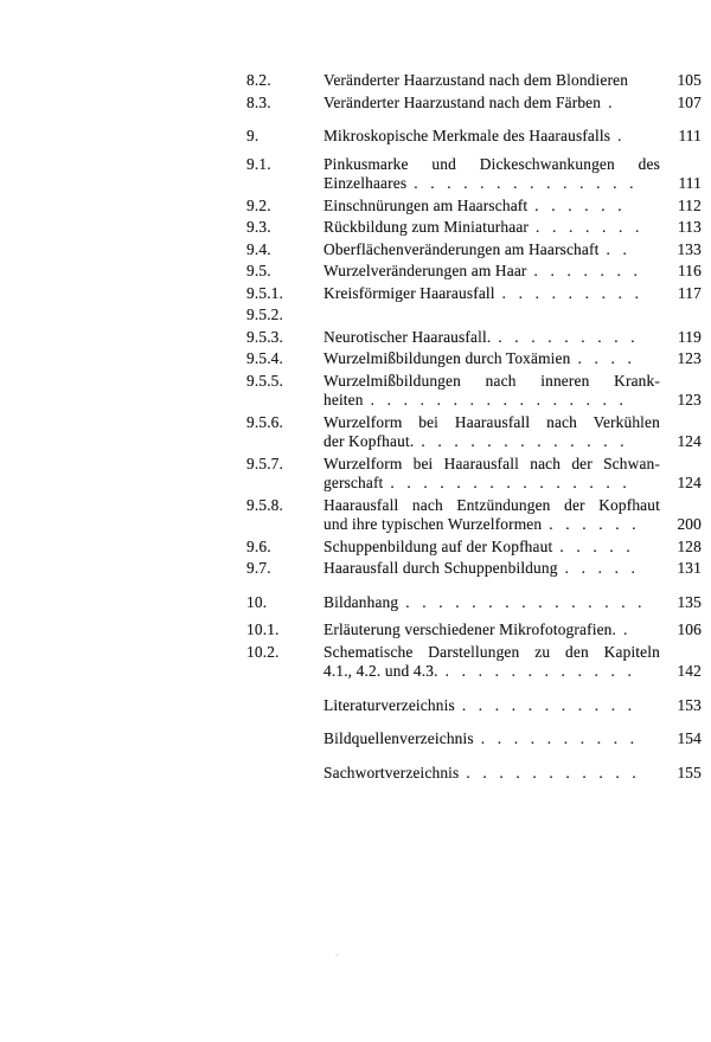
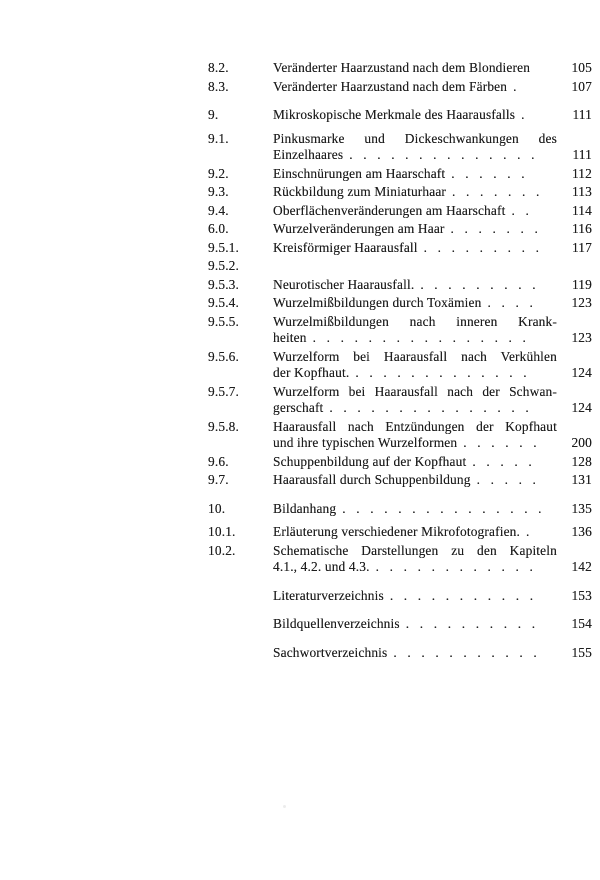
  8.2.
  Veränderter Haarzustand nach dem Blondieren
  105
  8.3.
  Veränderter Haarzustand nach dem Färben
  .
  107
  9.
  Mikroskopische Merkmale des Haarausfalls
  .
  111
  9.1.
  Pinkusmarke und Dickeschwankungen des
  Einzelhaares
  . . . . . . . . . . . . . .
  111
  9.2.
  Einschnürungen am Haarschaft
  . . . . . .
  112
  9.3.
  Rückbildung zum Miniaturhaar
  . . . . . . .
  113
  9.4.
  Oberflächenveränderungen am Haarschaft
  . .
- 133
+ 114
- 9.5.
+ 6.0.
  Wurzelveränderungen am Haar
  . . . . . . .
  116
  9.5.1.
  Kreisförmiger Haarausfall
  . . . . . . . . .
  117
  9.5.2.
  9.5.3.
  Neurotischer Haarausfall.
  . . . . . . . . .
  119
  9.5.4.
  Wurzelmißbildungen durch Toxämien
  . . . .
  123
  9.5.5.
  Wurzelmißbildungen nach inneren Krank-
  heiten
  . . . . . . . . . . . . . . . .
  123
  9.5.6.
  Wurzelform bei Haarausfall nach Verkühlen
  der Kopfhaut.
  . . . . . . . . . . . . .
  124
  9.5.7.
  Wurzelform bei Haarausfall nach der Schwan-
  gerschaft
  . . . . . . . . . . . . . . .
  124
  9.5.8.
  Haarausfall nach Entzündungen der Kopfhaut
  und ihre typischen Wurzelformen
  . . . . . .
  200
  9.6.
  Schuppenbildung auf der Kopfhaut
  . . . . .
  128
  9.7.
  Haarausfall durch Schuppenbildung
  . . . . .
  131
  10.
  Bildanhang
  . . . . . . . . . . . . . . .
  135
  10.1.
  Erläuterung verschiedener Mikrofotografien.
  .
- 106
+ 136
  10.2.
  Schematische Darstellungen zu den Kapiteln
  4.1., 4.2. und 4.3.
  . . . . . . . . . . . .
  142
  Literaturverzeichnis
  . . . . . . . . . . .
  153
  Bildquellenverzeichnis
  . . . . . . . . . .
  154
  Sachwortverzeichnis
  . . . . . . . . . . .
  155
